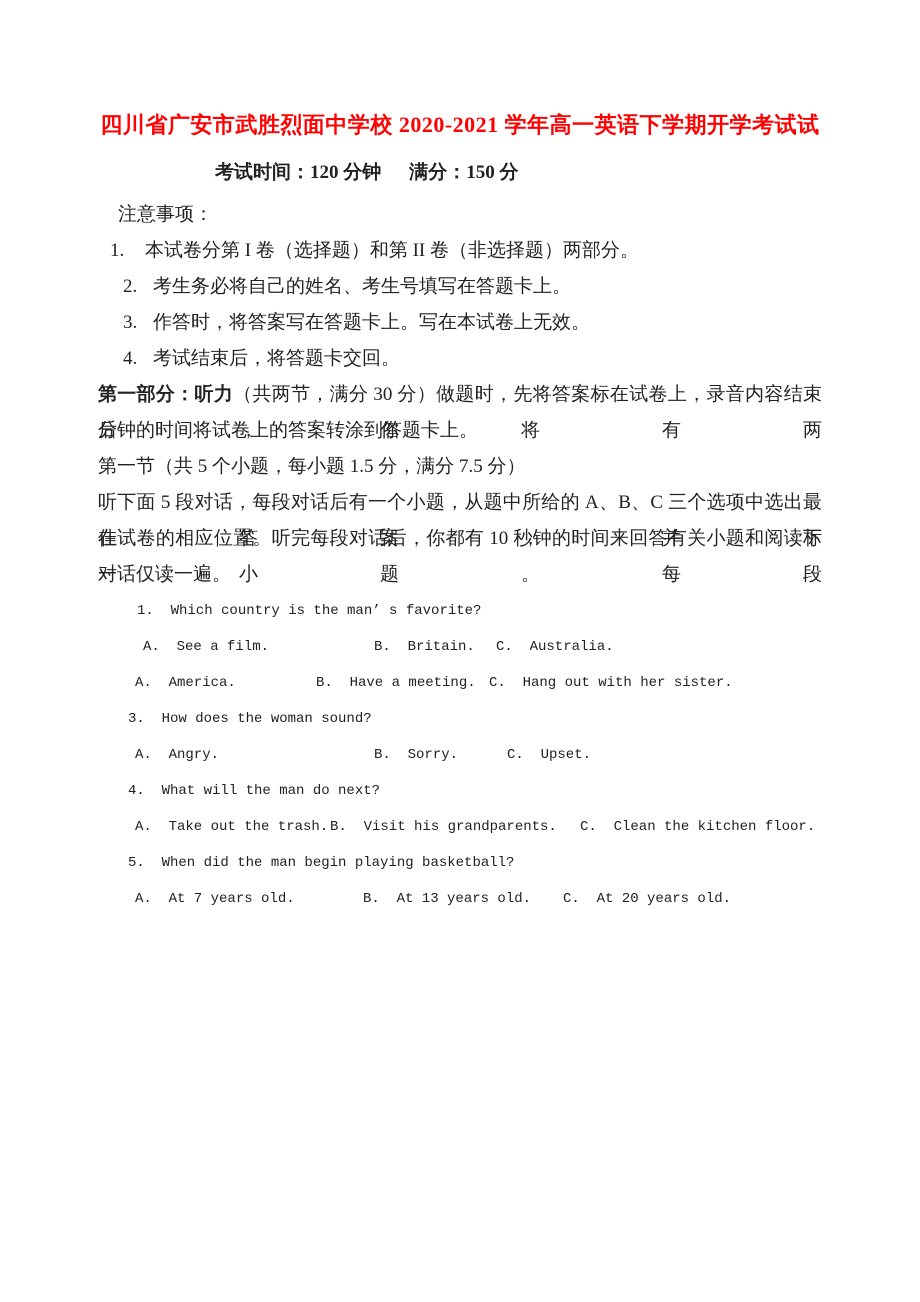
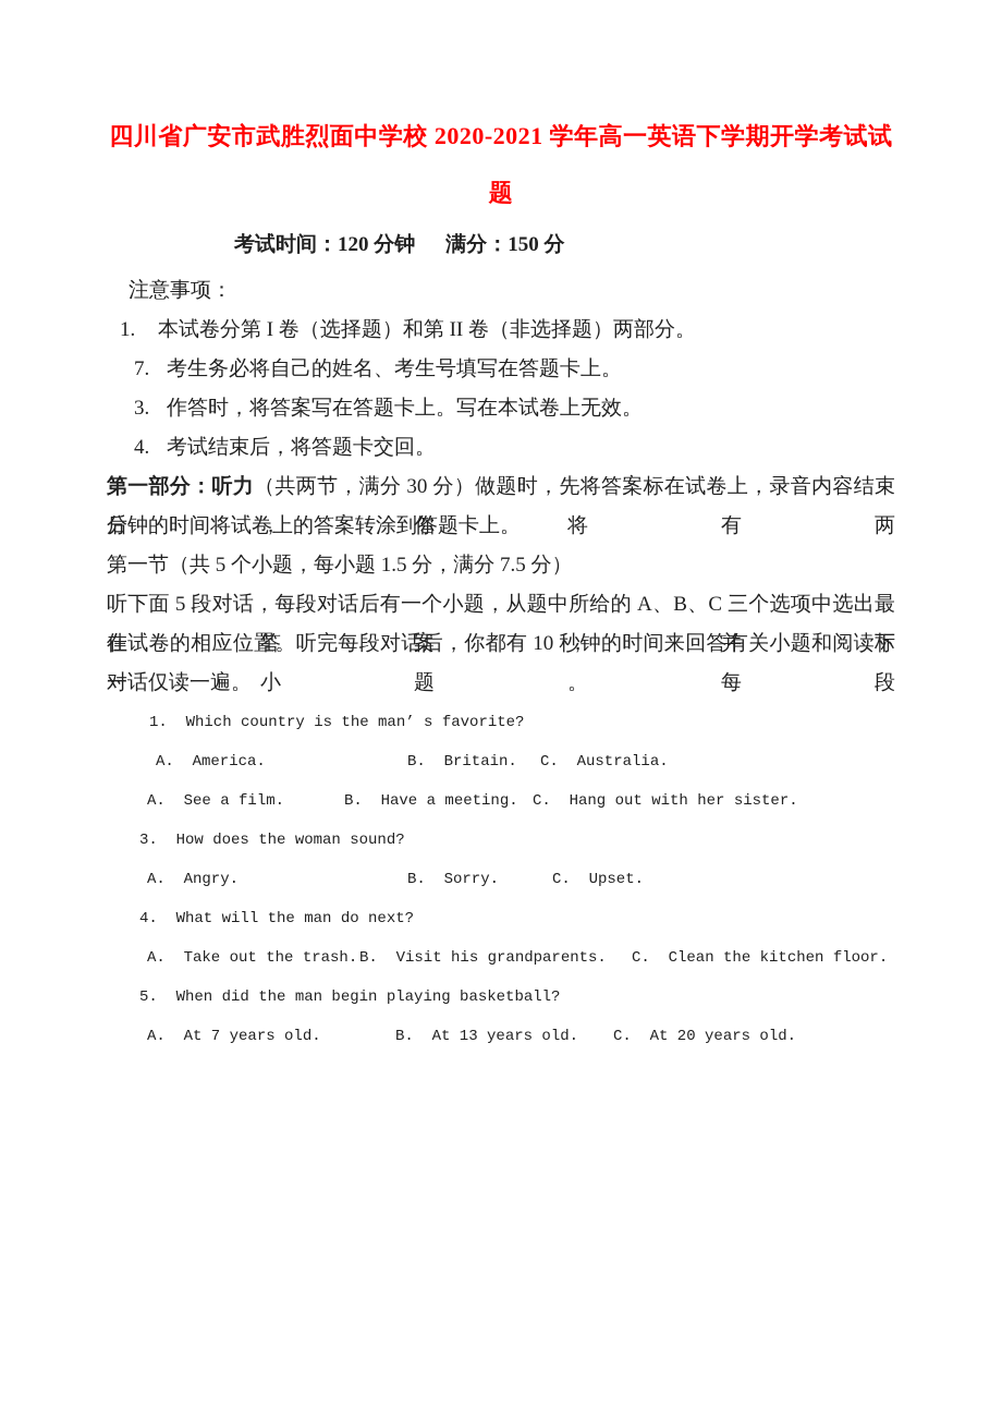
  四川省广安市武胜烈面中学校 2020-2021 学年高一英语下学期开学考试试
+ 题
  考试时间：120 分钟 满分：150 分
  注意事项：
  1. 本试卷分第 I 卷（选择题）和第 II 卷（非选择题）两部分。
- 2. 考生务必将自己的姓名、考生号填写在答题卡上。
+ 7. 考生务必将自己的姓名、考生号填写在答题卡上。
  3. 作答时，将答案写在答题卡上。写在本试卷上无效。
  4. 考试结束后，将答题卡交回。
  第一部分：听力（共两节，满分 30 分）做题时，先将答案标在试卷上，录音内容结束后，你将有两
  分钟的时间将试卷上的答案转涂到答题卡上。
  第一节（共 5 个小题，每小题 1.5 分，满分 7.5 分）
  听下面 5 段对话，每段对话后有一个小题，从题中所给的 A、B、C 三个选项中选出最佳答案，并标
  在试卷的相应位置。听完每段对话后，你都有 10 秒钟的时间来回答有关小题和阅读下一小题。每段
  对话仅读一遍。
  1. Which country is the man’ s favorite?
- A. See a film.
+ A. America.
  B. Britain.
  C. Australia.
- A. America.
+ A. See a film.
  B. Have a meeting.
  C. Hang out with her sister.
  3. How does the woman sound?
  A. Angry.
  B. Sorry.
  C. Upset.
  4. What will the man do next?
  A. Take out the trash.
  B. Visit his grandparents.
  C. Clean the kitchen floor.
  5. When did the man begin playing basketball?
  A. At 7 years old.
  B. At 13 years old.
  C. At 20 years old.
